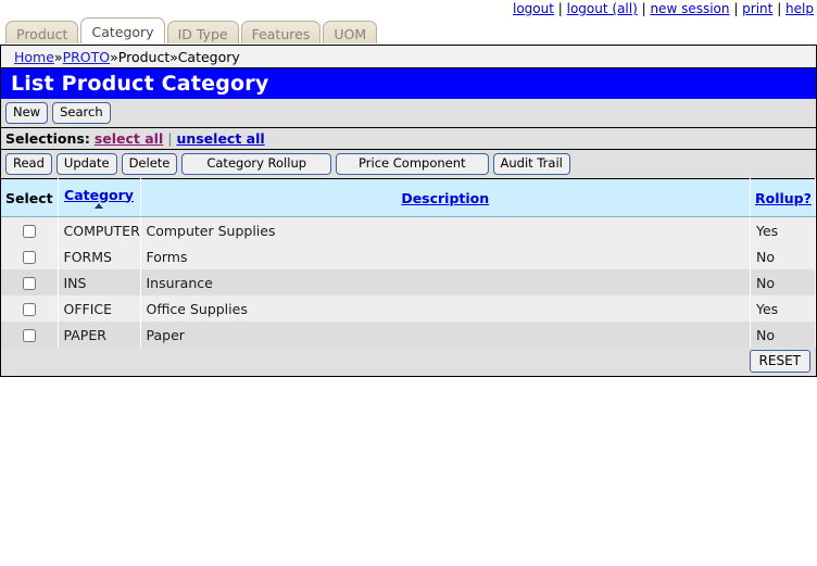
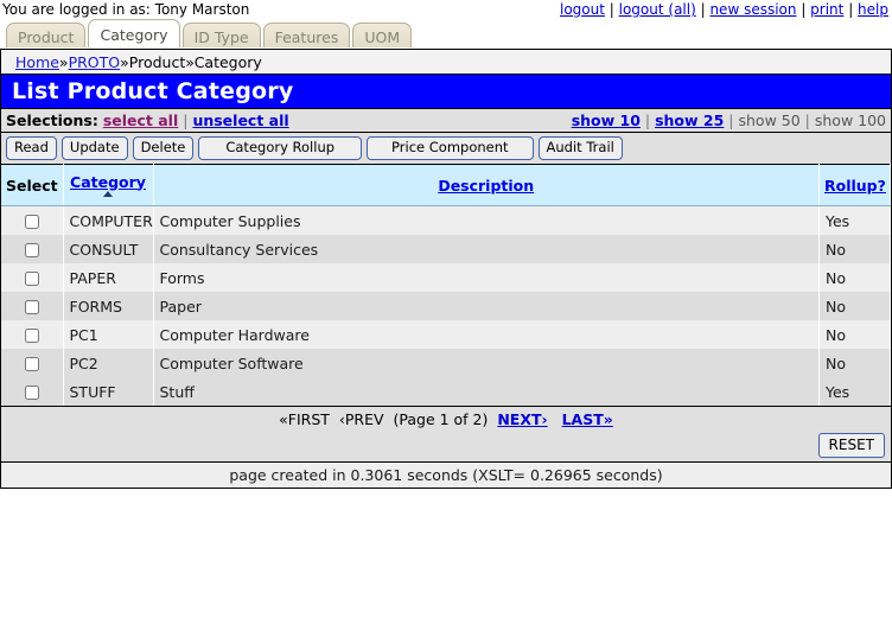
+ You are logged in as: Tony Marston
  logout | logout (all) | new session | print | help
  Product Category ID Type Features UOM
  Home»PROTO»Product»Category
  List Product Category
- New Search
  Selections: select all | unselect all
+ show 10 | show 25 | show 50 | show 100
  Read Update Delete Category Rollup Price Component Audit Trail
  Select	Category	Description	Rollup?
  	COMPUTER	Computer Supplies	Yes
+ 	CONSULT	Consultancy Services	No
- 	FORMS	Forms	No
+ 	PAPER	Forms	No
- 	INS	Insurance	No
- 	OFFICE	Office Supplies	Yes
- 	PAPER	Paper	No
+ 	FORMS	Paper	No
+ 	PC1	Computer Hardware	No
+ 	PC2	Computer Software	No
+ 	STUFF	Stuff	Yes
+ «FIRST ‹PREV (Page 1 of 2) NEXT› LAST»
  RESET
+ page created in 0.3061 seconds (XSLT= 0.26965 seconds)
